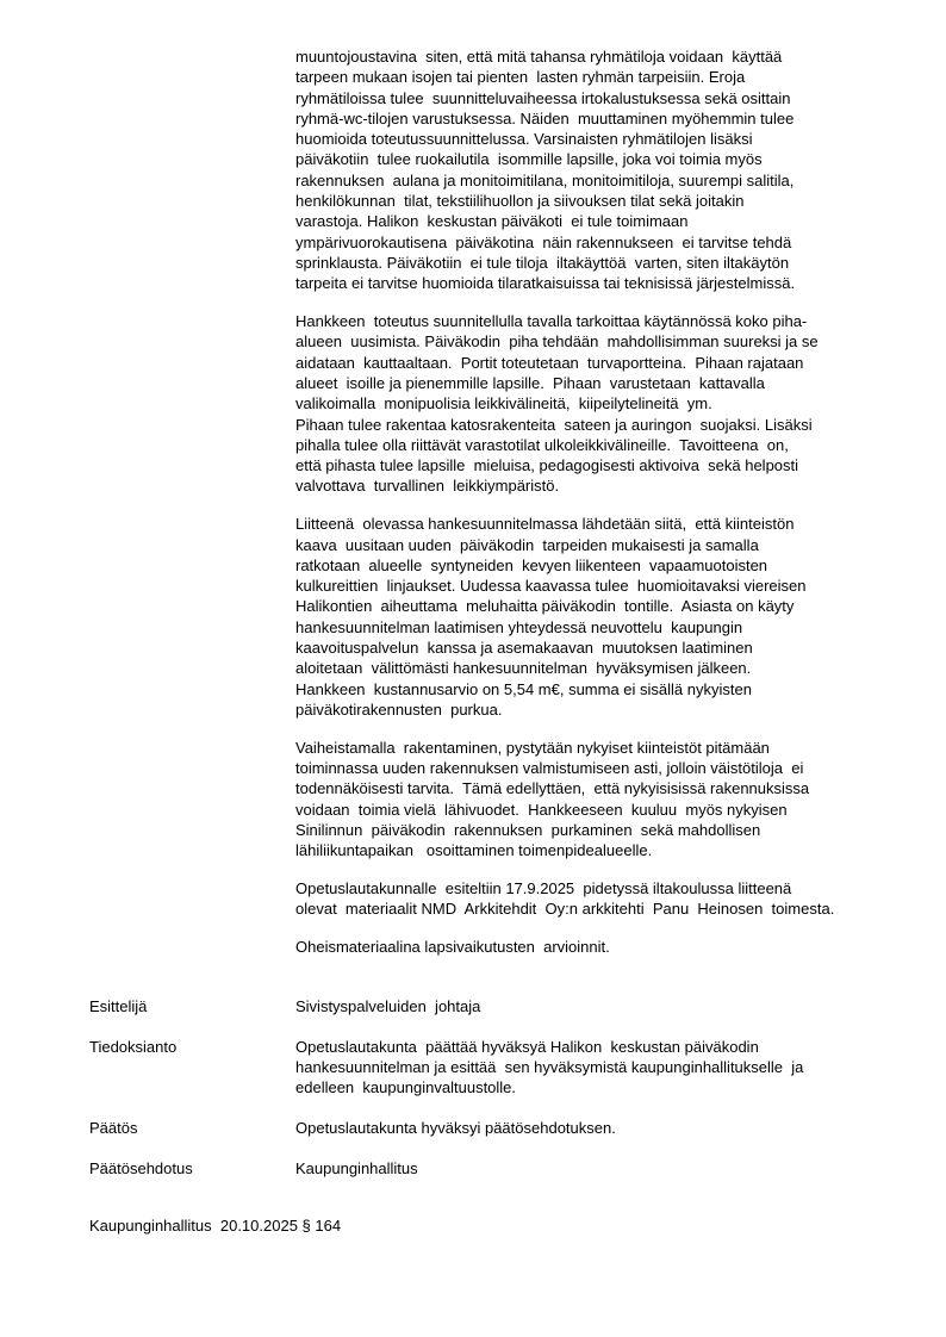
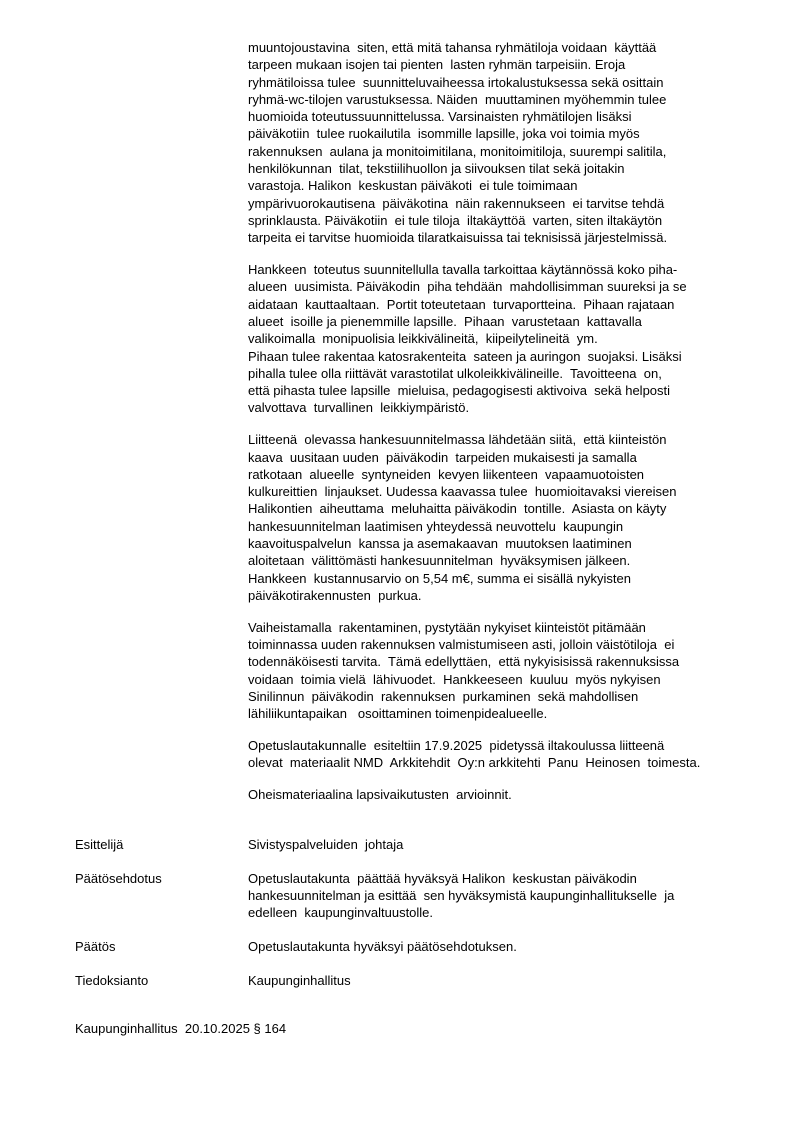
  muuntojoustavina siten, että mitä tahansa ryhmätiloja voidaan käyttää
  tarpeen mukaan isojen tai pienten lasten ryhmän tarpeisiin. Eroja
  ryhmätiloissa tulee suunnitteluvaiheessa irtokalustuksessa sekä osittain
  ryhmä-wc-tilojen varustuksessa. Näiden muuttaminen myöhemmin tulee
  huomioida toteutussuunnittelussa. Varsinaisten ryhmätilojen lisäksi
  päiväkotiin tulee ruokailutila isommille lapsille, joka voi toimia myös
  rakennuksen aulana ja monitoimitilana, monitoimitiloja, suurempi salitila,
  henkilökunnan tilat, tekstiilihuollon ja siivouksen tilat sekä joitakin
  varastoja. Halikon keskustan päiväkoti ei tule toimimaan
  ympärivuorokautisena päiväkotina näin rakennukseen ei tarvitse tehdä
  sprinklausta. Päiväkotiin ei tule tiloja iltakäyttöä varten, siten iltakäytön
  tarpeita ei tarvitse huomioida tilaratkaisuissa tai teknisissä järjestelmissä.
  Hankkeen toteutus suunnitellulla tavalla tarkoittaa käytännössä koko piha-
  alueen uusimista. Päiväkodin piha tehdään mahdollisimman suureksi ja se
  aidataan kauttaaltaan. Portit toteutetaan turvaportteina. Pihaan rajataan
  alueet isoille ja pienemmille lapsille. Pihaan varustetaan kattavalla
  valikoimalla monipuolisia leikkivälineitä, kiipeilytelineitä ym.
  Pihaan tulee rakentaa katosrakenteita sateen ja auringon suojaksi. Lisäksi
  pihalla tulee olla riittävät varastotilat ulkoleikkivälineille. Tavoitteena on,
  että pihasta tulee lapsille mieluisa, pedagogisesti aktivoiva sekä helposti
  valvottava turvallinen leikkiympäristö.
  Liitteenä olevassa hankesuunnitelmassa lähdetään siitä, että kiinteistön
  kaava uusitaan uuden päiväkodin tarpeiden mukaisesti ja samalla
  ratkotaan alueelle syntyneiden kevyen liikenteen vapaamuotoisten
  kulkureittien linjaukset. Uudessa kaavassa tulee huomioitavaksi viereisen
  Halikontien aiheuttama meluhaitta päiväkodin tontille. Asiasta on käyty
  hankesuunnitelman laatimisen yhteydessä neuvottelu kaupungin
  kaavoituspalvelun kanssa ja asemakaavan muutoksen laatiminen
  aloitetaan välittömästi hankesuunnitelman hyväksymisen jälkeen.
  Hankkeen kustannusarvio on 5,54 m€, summa ei sisällä nykyisten
  päiväkotirakennusten purkua.
  Vaiheistamalla rakentaminen, pystytään nykyiset kiinteistöt pitämään
  toiminnassa uuden rakennuksen valmistumiseen asti, jolloin väistötiloja ei
  todennäköisesti tarvita. Tämä edellyttäen, että nykyisisissä rakennuksissa
  voidaan toimia vielä lähivuodet. Hankkeeseen kuuluu myös nykyisen
  Sinilinnun päiväkodin rakennuksen purkaminen sekä mahdollisen
  lähiliikuntapaikan osoittaminen toimenpidealueelle.
  Opetuslautakunnalle esiteltiin 17.9.2025 pidetyssä iltakoulussa liitteenä
  olevat materiaalit NMD Arkkitehdit Oy:n arkkitehti Panu Heinosen toimesta.
  Oheismateriaalina lapsivaikutusten arvioinnit.
  Esittelijä
  Sivistyspalveluiden johtaja
- Tiedoksianto
+ Päätösehdotus
  Opetuslautakunta päättää hyväksyä Halikon keskustan päiväkodin
  hankesuunnitelman ja esittää sen hyväksymistä kaupunginhallitukselle ja
  edelleen kaupunginvaltuustolle.
  Päätös
  Opetuslautakunta hyväksyi päätösehdotuksen.
- Päätösehdotus
+ Tiedoksianto
  Kaupunginhallitus
  Kaupunginhallitus 20.10.2025 § 164
